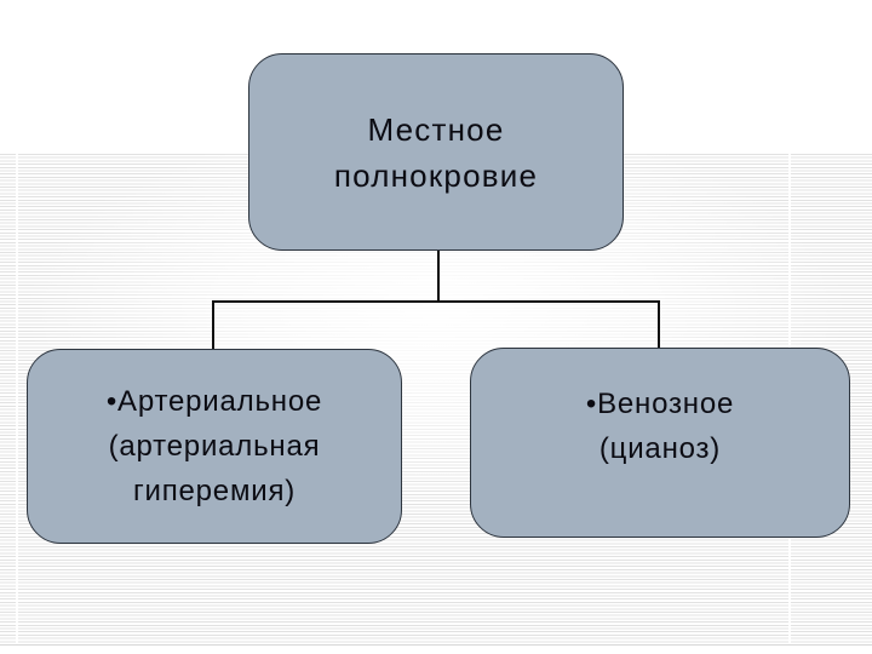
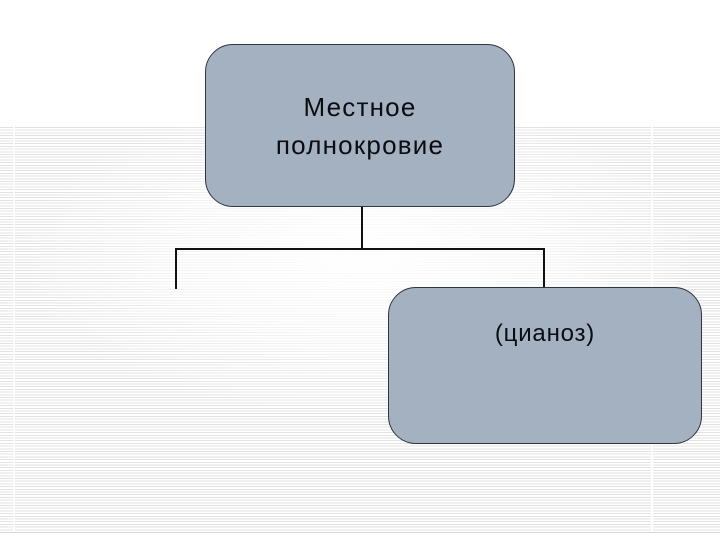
  Местное
  полнокровие
- •Артериальное
- (артериальная
- гиперемия)
- •Венозное
  (цианоз)
